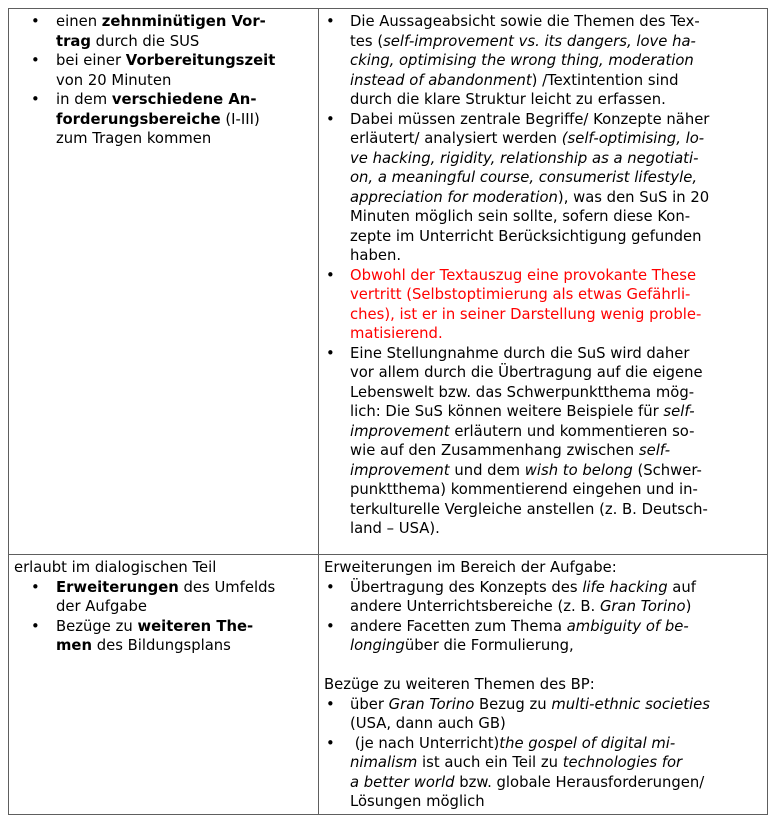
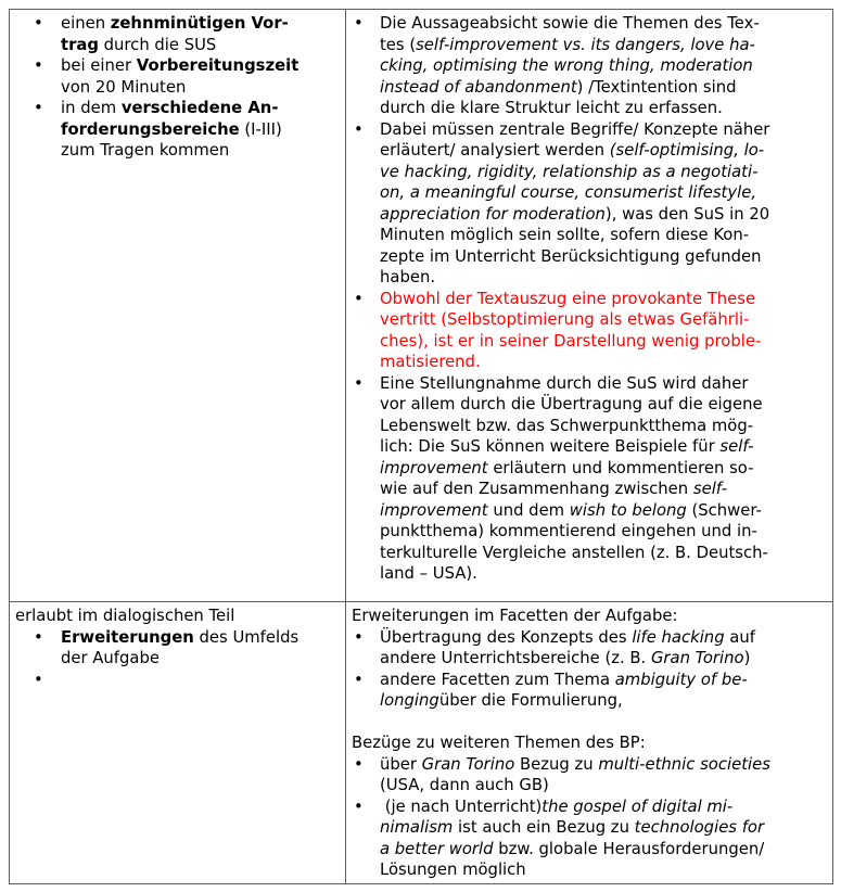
  •
  einen zehnminütigen Vor-
  trag durch die SUS
  •
  bei einer Vorbereitungszeit
  von 20 Minuten
  •
  in dem verschiedene An-
  forderungsbereiche (I-III)
  zum Tragen kommen
  •
  Die Aussageabsicht sowie die Themen des Tex-
  tes (self-improvement vs. its dangers, love ha-
  cking, optimising the wrong thing, moderation
  instead of abandonment) /Textintention sind
  durch die klare Struktur leicht zu erfassen.
  •
  Dabei müssen zentrale Begriffe/ Konzepte näher
  erläutert/ analysiert werden (self-optimising, lo-
  ve hacking, rigidity, relationship as a negotiati-
  on, a meaningful course, consumerist lifestyle,
  appreciation for moderation), was den SuS in 20
  Minuten möglich sein sollte, sofern diese Kon-
  zepte im Unterricht Berücksichtigung gefunden
  haben.
  •
  Obwohl der Textauszug eine provokante These
  vertritt (Selbstoptimierung als etwas Gefährli-
  ches), ist er in seiner Darstellung wenig proble-
  matisierend.
  •
  Eine Stellungnahme durch die SuS wird daher
  vor allem durch die Übertragung auf die eigene
  Lebenswelt bzw. das Schwerpunktthema mög-
  lich: Die SuS können weitere Beispiele für self-
  improvement erläutern und kommentieren so-
  wie auf den Zusammenhang zwischen self-
  improvement und dem wish to belong (Schwer-
  punktthema) kommentierend eingehen und in-
  terkulturelle Vergleiche anstellen (z. B. Deutsch-
  land – USA).
  erlaubt im dialogischen Teil
  •
  Erweiterungen des Umfelds
  der Aufgabe
  •
- Bezüge zu weiteren The-
- men des Bildungsplans
- Erweiterungen im Bereich der Aufgabe:
+ Erweiterungen im Facetten der Aufgabe:
  •
  Übertragung des Konzepts des life hacking auf
  andere Unterrichtsbereiche (z. B. Gran Torino)
  •
  andere Facetten zum Thema ambiguity of be-
  longingüber die Formulierung,
  Bezüge zu weiteren Themen des BP:
  •
  über Gran Torino Bezug zu multi-ethnic societies
  (USA, dann auch GB)
  •
  (je nach Unterricht)the gospel of digital mi-
- nimalism ist auch ein Teil zu technologies for
+ nimalism ist auch ein Bezug zu technologies for
  a better world bzw. globale Herausforderungen/
  Lösungen möglich
